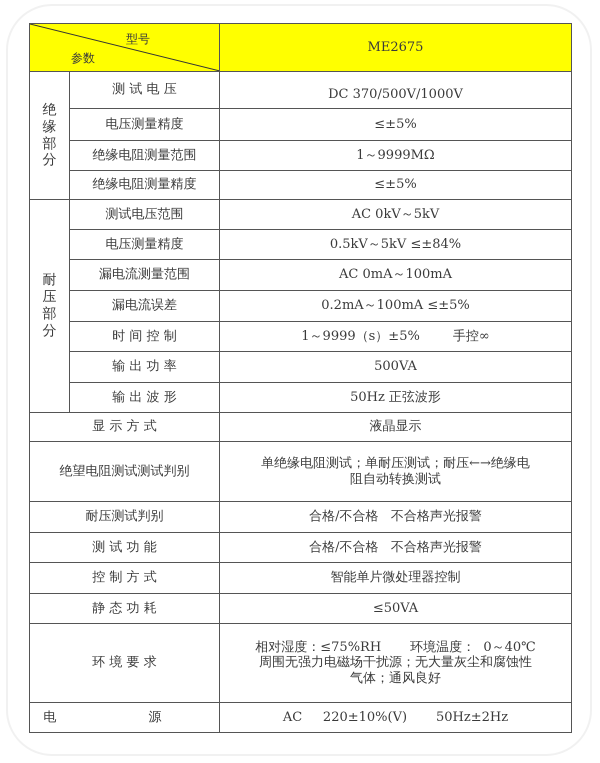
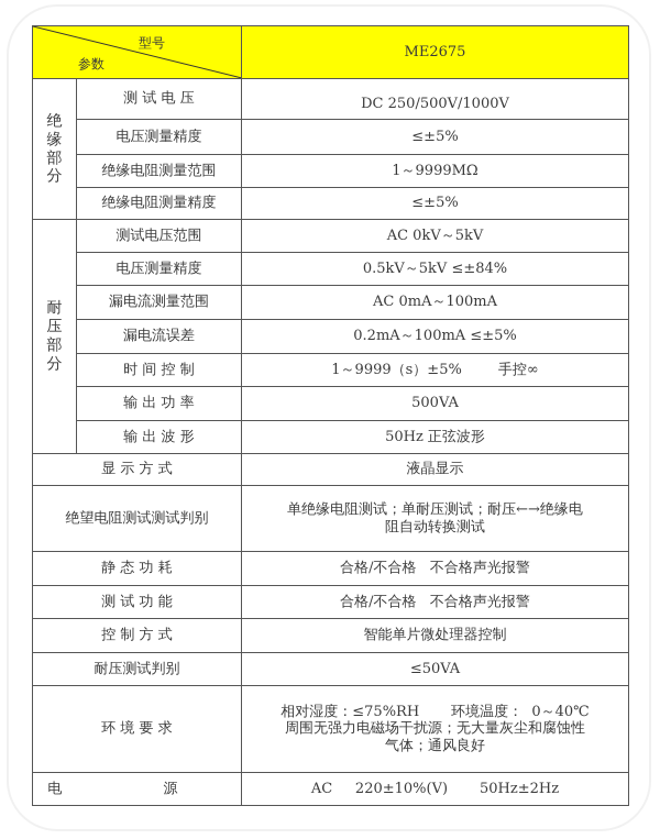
  型号 参数	ME2675
- 绝 缘 部 分	测 试 电 压	DC 370/500V/1000V
+ 绝 缘 部 分	测 试 电 压	DC 250/500V/1000V
  电压测量精度	≤±5%
  绝缘电阻测量范围	1～9999MΩ
  绝缘电阻测量精度	≤±5%
  耐 压 部 分	测试电压范围	AC 0kV～5kV
  电压测量精度	0.5kV～5kV ≤±84%
  漏电流测量范围	AC 0mA～100mA
  漏电流误差	0.2mA～100mA ≤±5%
  时 间 控 制	1～9999（s）±5% 手控∞
  输 出 功 率	500VA
  输 出 波 形	50Hz 正弦波形
  显 示 方 式	液晶显示
  绝望电阻测试测试判别	单绝缘电阻测试；单耐压测试；耐压←→绝缘电 阻自动转换测试
- 耐压测试判别	合格/不合格 不合格声光报警
+ 静 态 功 耗	合格/不合格 不合格声光报警
  测 试 功 能	合格/不合格 不合格声光报警
  控 制 方 式	智能单片微处理器控制
- 静 态 功 耗	≤50VA
+ 耐压测试判别	≤50VA
  环 境 要 求	相对湿度：≤75%RH 环境温度： 0～40℃ 周围无强力电磁场干扰源；无大量灰尘和腐蚀性 气体；通风良好
  电 源	AC 220±10%(V) 50Hz±2Hz
